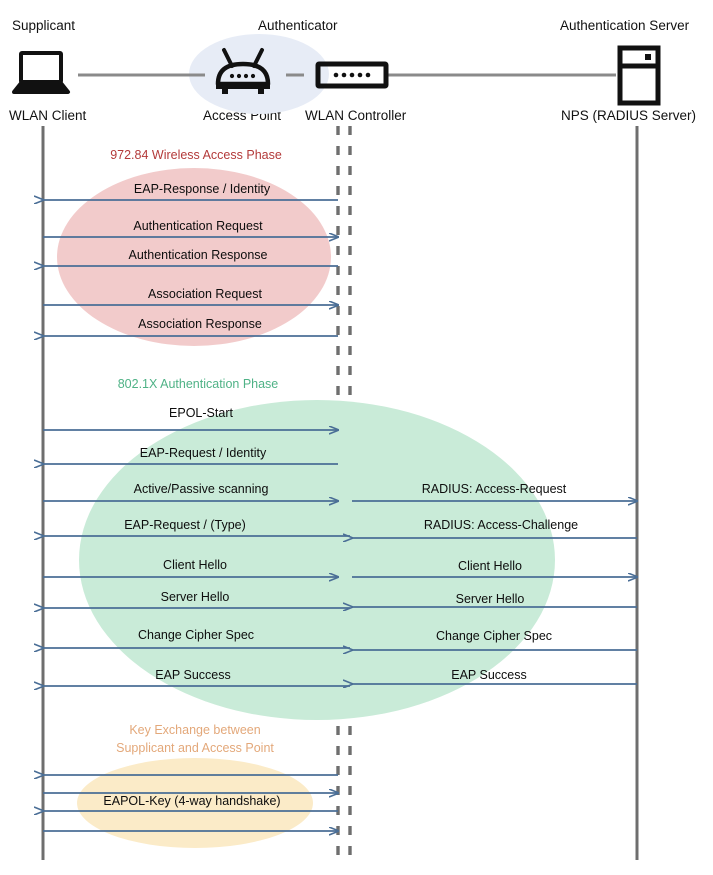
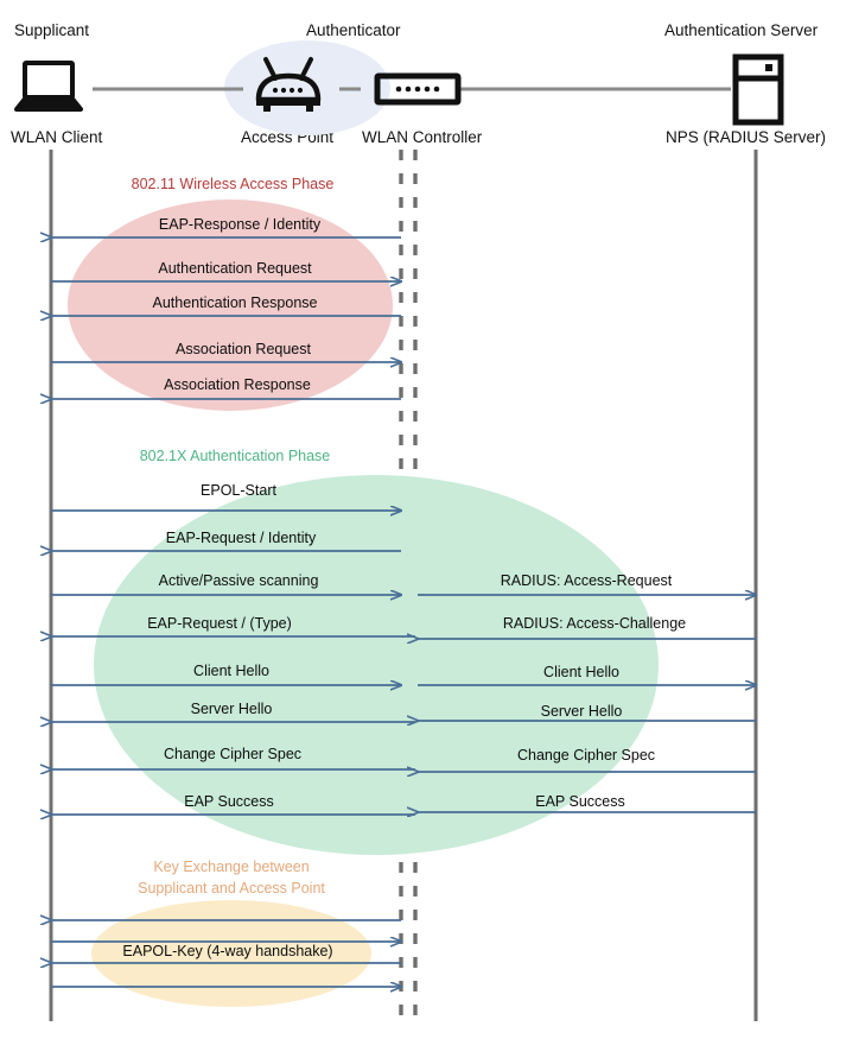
  Supplicant
  Authenticator
  Authentication Server
  WLAN Client
  Access Point
  WLAN Controller
  NPS (RADIUS Server)
- 972.84 Wireless Access Phase
+ 802.11 Wireless Access Phase
  802.1X Authentication Phase
  Key Exchange between
  Supplicant and Access Point
  EAP-Response / Identity
  Authentication Request
  Authentication Response
  Association Request
  Association Response
  EPOL-Start
  EAP-Request / Identity
  Active/Passive scanning
  EAP-Request / (Type)
  Client Hello
  Server Hello
  Change Cipher Spec
  EAP Success
  EAPOL-Key (4-way handshake)
  RADIUS: Access-Request
  RADIUS: Access-Challenge
  Client Hello
  Server Hello
  Change Cipher Spec
  EAP Success
